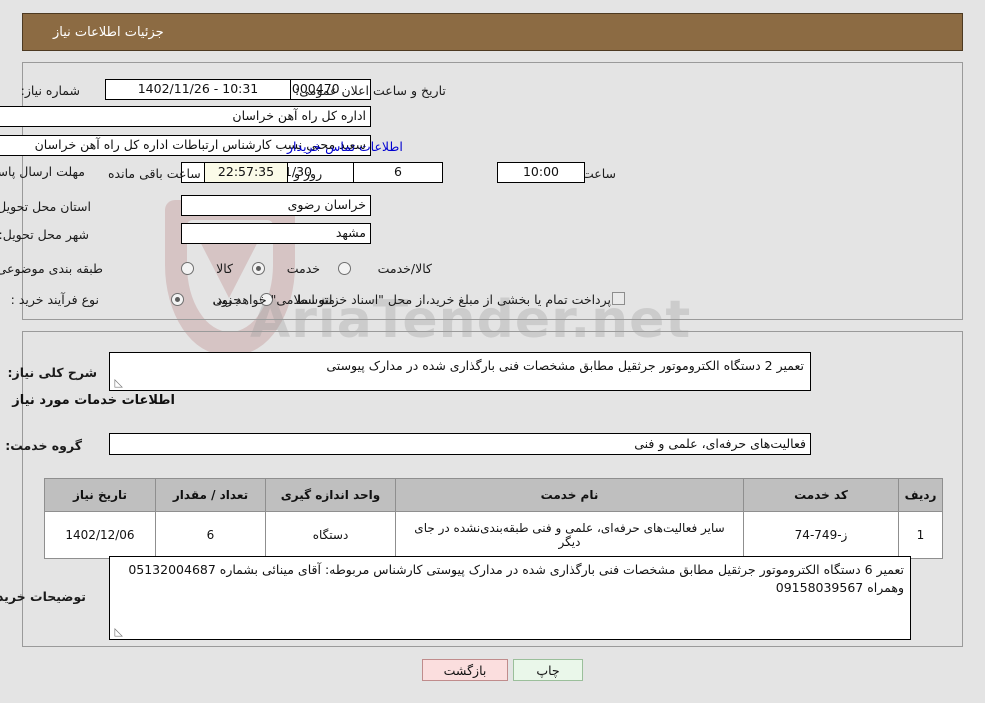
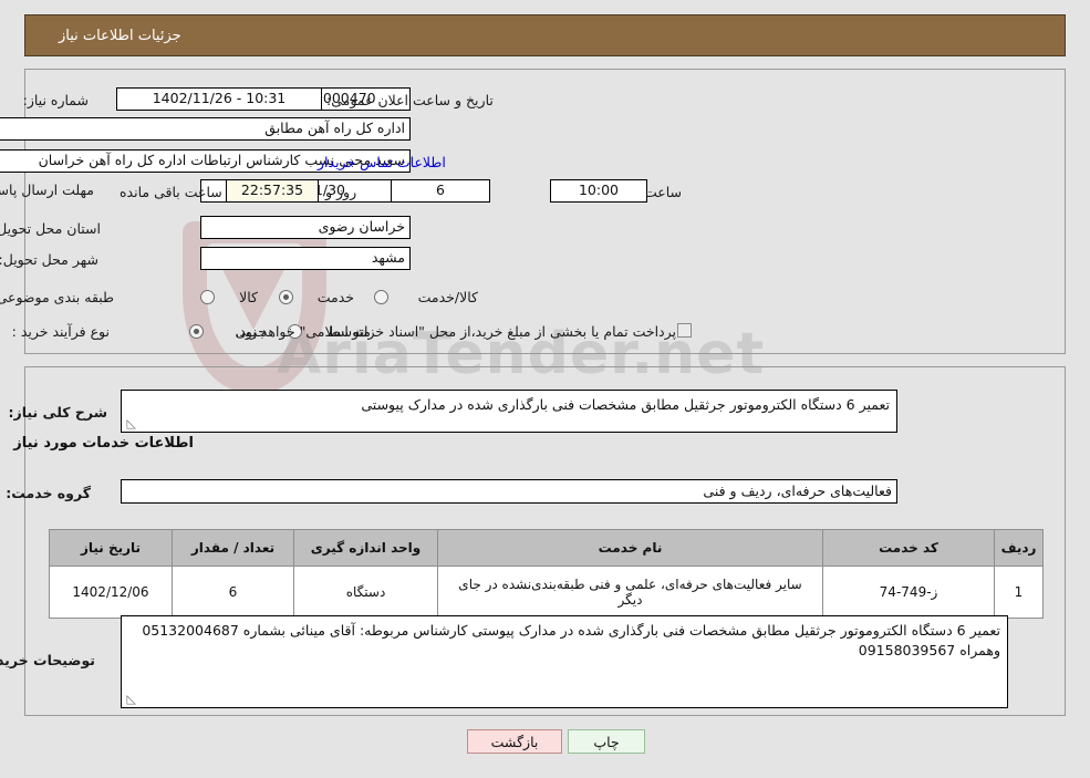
  AriaTender.net
  جزئیات اطلاعات نیاز
  شماره نیاز:
  تاریخ و ساعت اعلان عمومی:
  1402/11/26 - 10:31
- اداره کل راه آهن خراسان
+ اداره کل راه آهن مطابق
  سعید محبی نسب کارشناس ارتباطات اداره کل راه آهن خراسان
  اطلاعات تماس خریدار
  ساعت
  10:00
  6
  روز و
  22:57:35
  ساعت باقی مانده
  استان محل تحویل
  خراسان رضوی
  شهر محل تحویل:
  مشهد
  طبقه بندی موضوعی
  کالا
  خدمت
  کالا/خدمت
  نوع فرآیند خرید :
  جزیی
  متوسط
  پرداخت تمام یا بخشی از مبلغ خرید،از محل "اسناد خزانه اسلامی" خواهد بود.
  شرح کلی نیاز:
- تعمیر 2 دستگاه الکتروموتور جرثقیل مطابق مشخصات فنی بارگذاری شده در مدارک پیوستی
+ تعمیر 6 دستگاه الکتروموتور جرثقیل مطابق مشخصات فنی بارگذاری شده در مدارک پیوستی
  ◺
  اطلاعات خدمات مورد نیاز
  گروه خدمت:
- فعالیت‌های حرفه‌ای، علمی و فنی
+ فعالیت‌های حرفه‌ای، ردیف و فنی
  ردیف	کد خدمت	نام خدمت	واحد اندازه گیری	تعداد / مقدار	تاریخ نیاز
  1	ز-749-74	سایر فعالیت‌های حرفه‌ای، علمی و فنی طبقه‌بندی‌نشده در جای دیگر	دستگاه	6	1402/12/06
  توضیحات خرید
  تعمیر 6 دستگاه الکتروموتور جرثقیل مطابق مشخصات فنی بارگذاری شده در مدارک پیوستی کارشناس مربوطه: آقای مینائی بشماره 05132004687 وهمراه 09158039567
  ◺
  بازگشت
  چاپ
